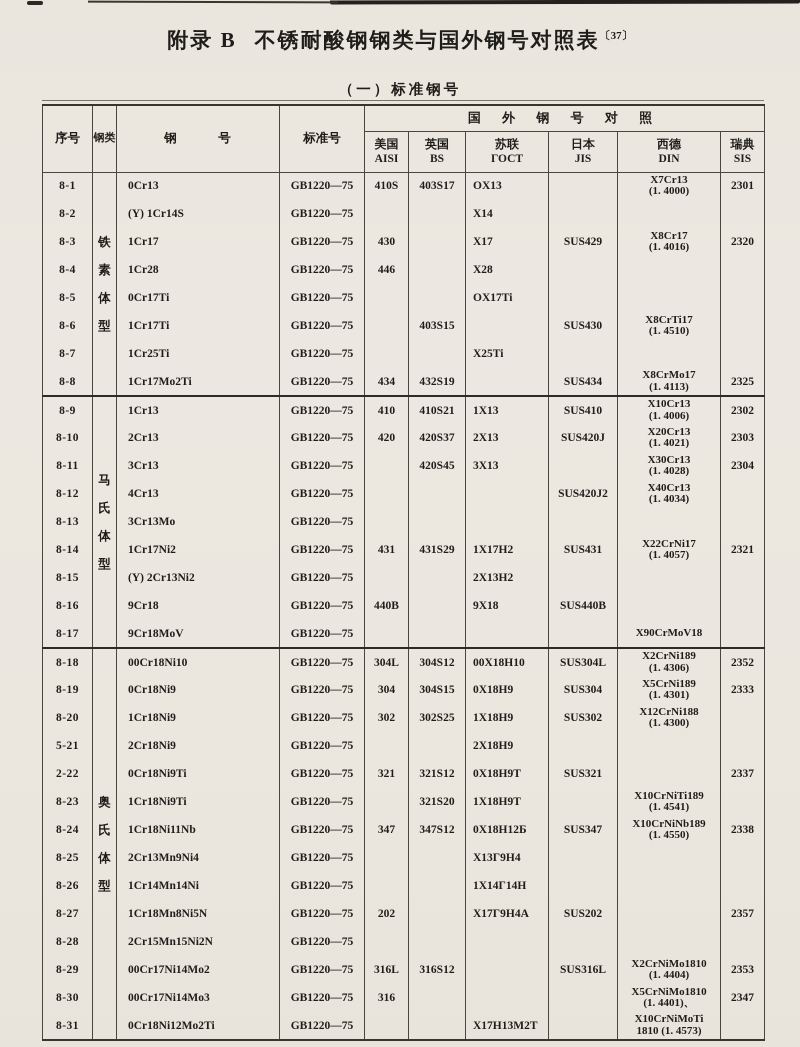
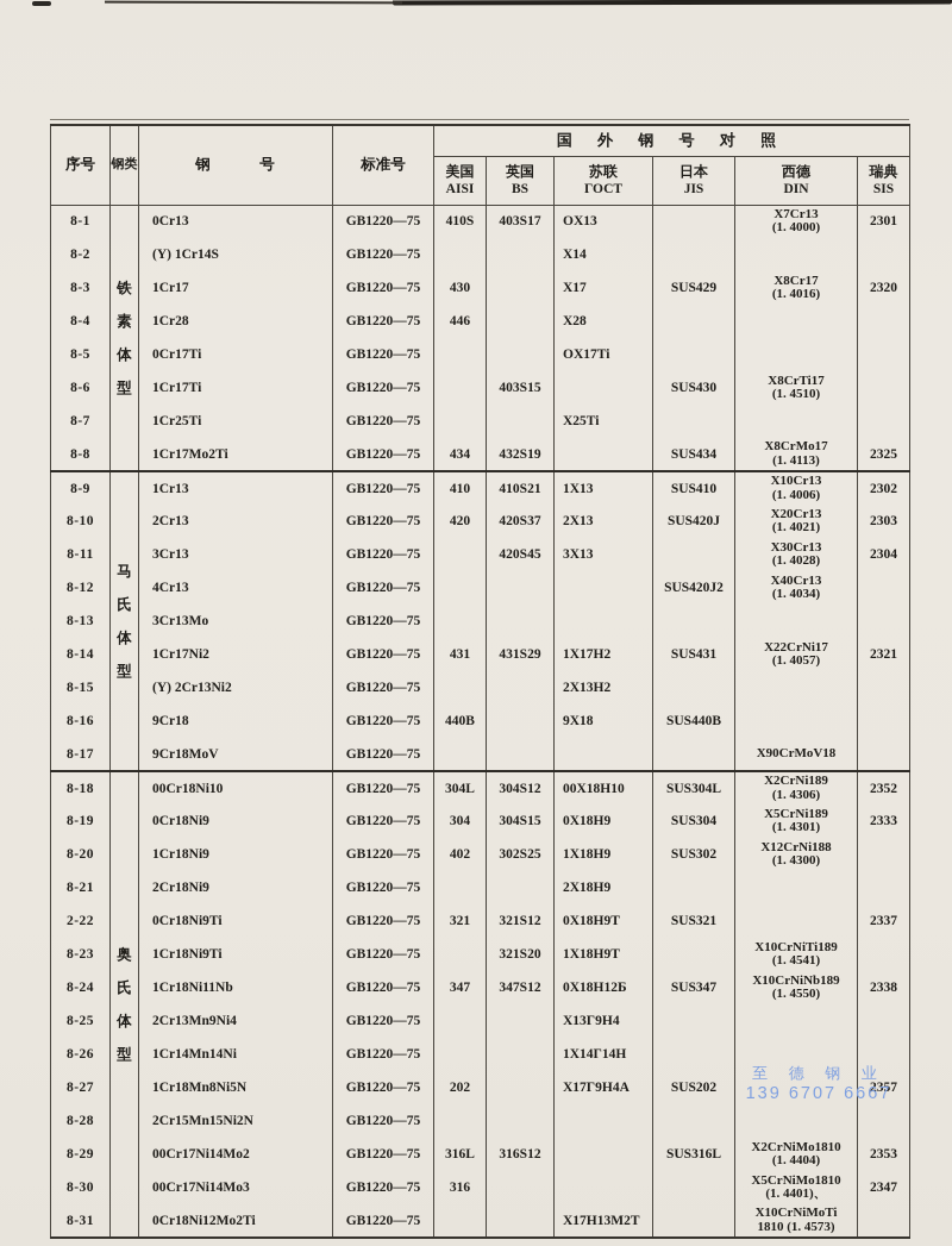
- 附录 B 不锈耐酸钢钢类与国外钢号对照表〔37〕
- （一）标准钢号
  序号	钢类	钢 号	标准号	国 外 钢 号 对 照
  美国 AISI	英国 BS	苏联 ГОСТ	日本 JIS	西德 DIN	瑞典 SIS
  8-1	铁素体型	0Cr13	GB1220—75	410S	403S17	OX13		X7Cr13(1. 4000)	2301
  8-2	(Y) 1Cr14S	GB1220—75			X14
  8-3	1Cr17	GB1220—75	430		X17	SUS429	X8Cr17(1. 4016)	2320
  8-4	1Cr28	GB1220—75	446		X28
  8-5	0Cr17Ti	GB1220—75			OX17Ti
  8-6	1Cr17Ti	GB1220—75		403S15		SUS430	X8CrTi17(1. 4510)
  8-7	1Cr25Ti	GB1220—75			X25Ti
  8-8	1Cr17Mo2Ti	GB1220—75	434	432S19		SUS434	X8CrMo17(1. 4113)	2325
  8-9	马氏体型	1Cr13	GB1220—75	410	410S21	1X13	SUS410	X10Cr13(1. 4006)	2302
  8-10	2Cr13	GB1220—75	420	420S37	2X13	SUS420J	X20Cr13(1. 4021)	2303
  8-11	3Cr13	GB1220—75		420S45	3X13		X30Cr13(1. 4028)	2304
  8-12	4Cr13	GB1220—75				SUS420J2	X40Cr13(1. 4034)
  8-13	3Cr13Mo	GB1220—75
  8-14	1Cr17Ni2	GB1220—75	431	431S29	1X17H2	SUS431	X22CrNi17(1. 4057)	2321
  8-15	(Y) 2Cr13Ni2	GB1220—75			2X13H2
  8-16	9Cr18	GB1220—75	440B		9X18	SUS440B
  8-17	9Cr18MoV	GB1220—75					X90CrMoV18
  8-18	奥氏体型	00Cr18Ni10	GB1220—75	304L	304S12	00X18H10	SUS304L	X2CrNi189(1. 4306)	2352
  8-19	0Cr18Ni9	GB1220—75	304	304S15	0X18H9	SUS304	X5CrNi189(1. 4301)	2333
- 8-20	1Cr18Ni9	GB1220—75	302	302S25	1X18H9	SUS302	X12CrNi188(1. 4300)
+ 8-20	1Cr18Ni9	GB1220—75	402	302S25	1X18H9	SUS302	X12CrNi188(1. 4300)
- 5-21	2Cr18Ni9	GB1220—75			2X18H9
+ 8-21	2Cr18Ni9	GB1220—75			2X18H9
  2-22	0Cr18Ni9Ti	GB1220—75	321	321S12	0X18H9T	SUS321		2337
  8-23	1Cr18Ni9Ti	GB1220—75		321S20	1X18H9T		X10CrNiTi189(1. 4541)
  8-24	1Cr18Ni11Nb	GB1220—75	347	347S12	0X18H12Б	SUS347	X10CrNiNb189(1. 4550)	2338
  8-25	2Cr13Mn9Ni4	GB1220—75			X13Г9H4
  8-26	1Cr14Mn14Ni	GB1220—75			1X14Г14H
  8-27	1Cr18Mn8Ni5N	GB1220—75	202		X17Г9H4A	SUS202		2357
  8-28	2Cr15Mn15Ni2N	GB1220—75
  8-29	00Cr17Ni14Mo2	GB1220—75	316L	316S12		SUS316L	X2CrNiMo1810(1. 4404)	2353
  8-30	00Cr17Ni14Mo3	GB1220—75	316				X5CrNiMo1810(1. 4401)、	2347
  8-31	0Cr18Ni12Mo2Ti	GB1220—75			X17H13M2T		X10CrNiMoTi1810 (1. 4573)
+ 至 德 钢 业
+ 139 6707 6667
